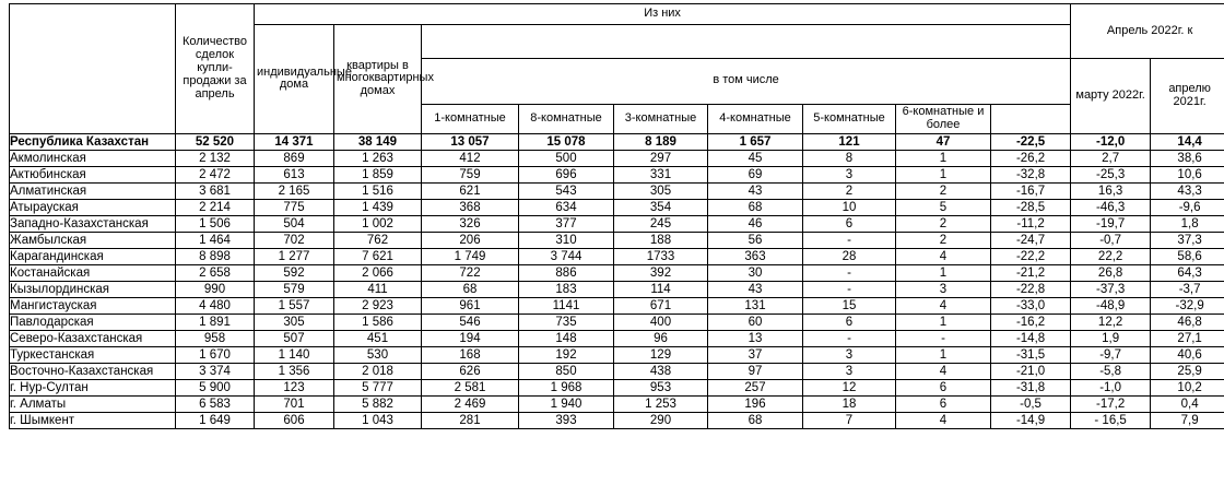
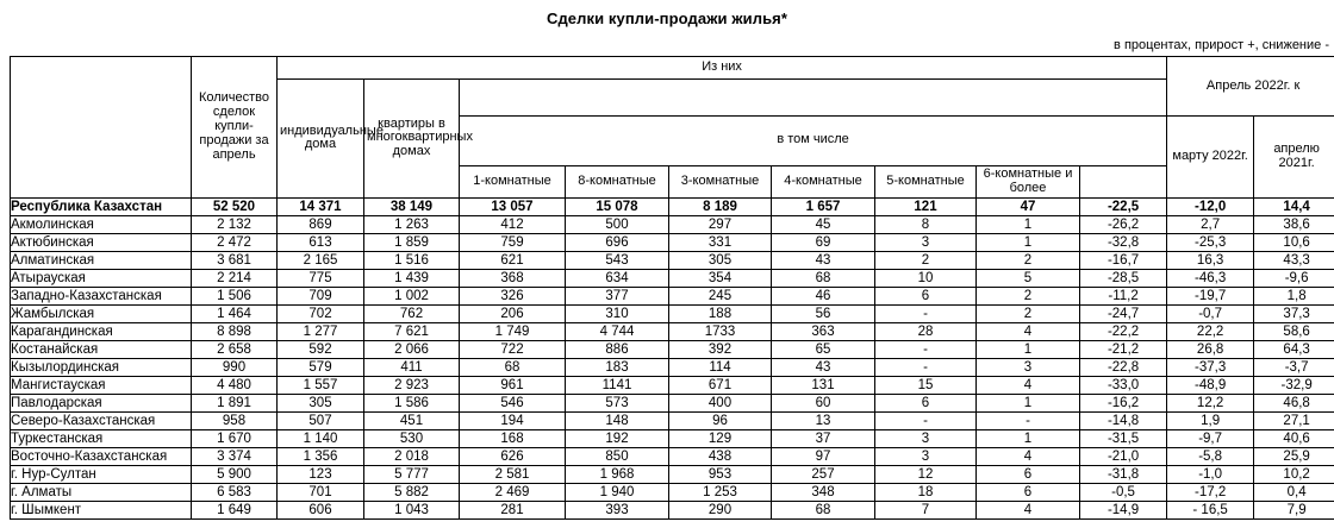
+ Сделки купли-продажи жилья*
+ в процентах, прирост +, снижение -
  	Количество сделок купли-продажи за апрель	Из них	Апрель 2022г. к
  индивидуальн дома	квартиры в многоквартирных домах
  в том числе	марту 2022г.	апрелю 2021г.
  1-комнатные	8-комнатные	3-комнатные	4-комнатные	5-комнатные	6-комнатные и более
  Республика Казахстан	52 520	14 371	38 149	13 057	15 078	8 189	1 657	121	47	-22,5	-12,0	14,4
  Акмолинская	2 132	869	1 263	412	500	297	45	8	1	-26,2	2,7	38,6
  Актюбинская	2 472	613	1 859	759	696	331	69	3	1	-32,8	-25,3	10,6
  Алматинская	3 681	2 165	1 516	621	543	305	43	2	2	-16,7	16,3	43,3
  Атырауская	2 214	775	1 439	368	634	354	68	10	5	-28,5	-46,3	-9,6
- Западно-Казахстанская	1 506	504	1 002	326	377	245	46	6	2	-11,2	-19,7	1,8
+ Западно-Казахстанская	1 506	709	1 002	326	377	245	46	6	2	-11,2	-19,7	1,8
  Жамбылская	1 464	702	762	206	310	188	56	-	2	-24,7	-0,7	37,3
- Карагандинская	8 898	1 277	7 621	1 749	3 744	1733	363	28	4	-22,2	22,2	58,6
+ Карагандинская	8 898	1 277	7 621	1 749	4 744	1733	363	28	4	-22,2	22,2	58,6
- Костанайская	2 658	592	2 066	722	886	392	30	-	1	-21,2	26,8	64,3
+ Костанайская	2 658	592	2 066	722	886	392	65	-	1	-21,2	26,8	64,3
  Кызылординская	990	579	411	68	183	114	43	-	3	-22,8	-37,3	-3,7
  Мангистауская	4 480	1 557	2 923	961	1141	671	131	15	4	-33,0	-48,9	-32,9
- Павлодарская	1 891	305	1 586	546	735	400	60	6	1	-16,2	12,2	46,8
+ Павлодарская	1 891	305	1 586	546	573	400	60	6	1	-16,2	12,2	46,8
  Северо-Казахстанская	958	507	451	194	148	96	13	-	-	-14,8	1,9	27,1
  Туркестанская	1 670	1 140	530	168	192	129	37	3	1	-31,5	-9,7	40,6
  Восточно-Казахстанская	3 374	1 356	2 018	626	850	438	97	3	4	-21,0	-5,8	25,9
  г. Нур-Султан	5 900	123	5 777	2 581	1 968	953	257	12	6	-31,8	-1,0	10,2
- г. Алматы	6 583	701	5 882	2 469	1 940	1 253	196	18	6	-0,5	-17,2	0,4
+ г. Алматы	6 583	701	5 882	2 469	1 940	1 253	348	18	6	-0,5	-17,2	0,4
  г. Шымкент	1 649	606	1 043	281	393	290	68	7	4	-14,9	- 16,5	7,9
